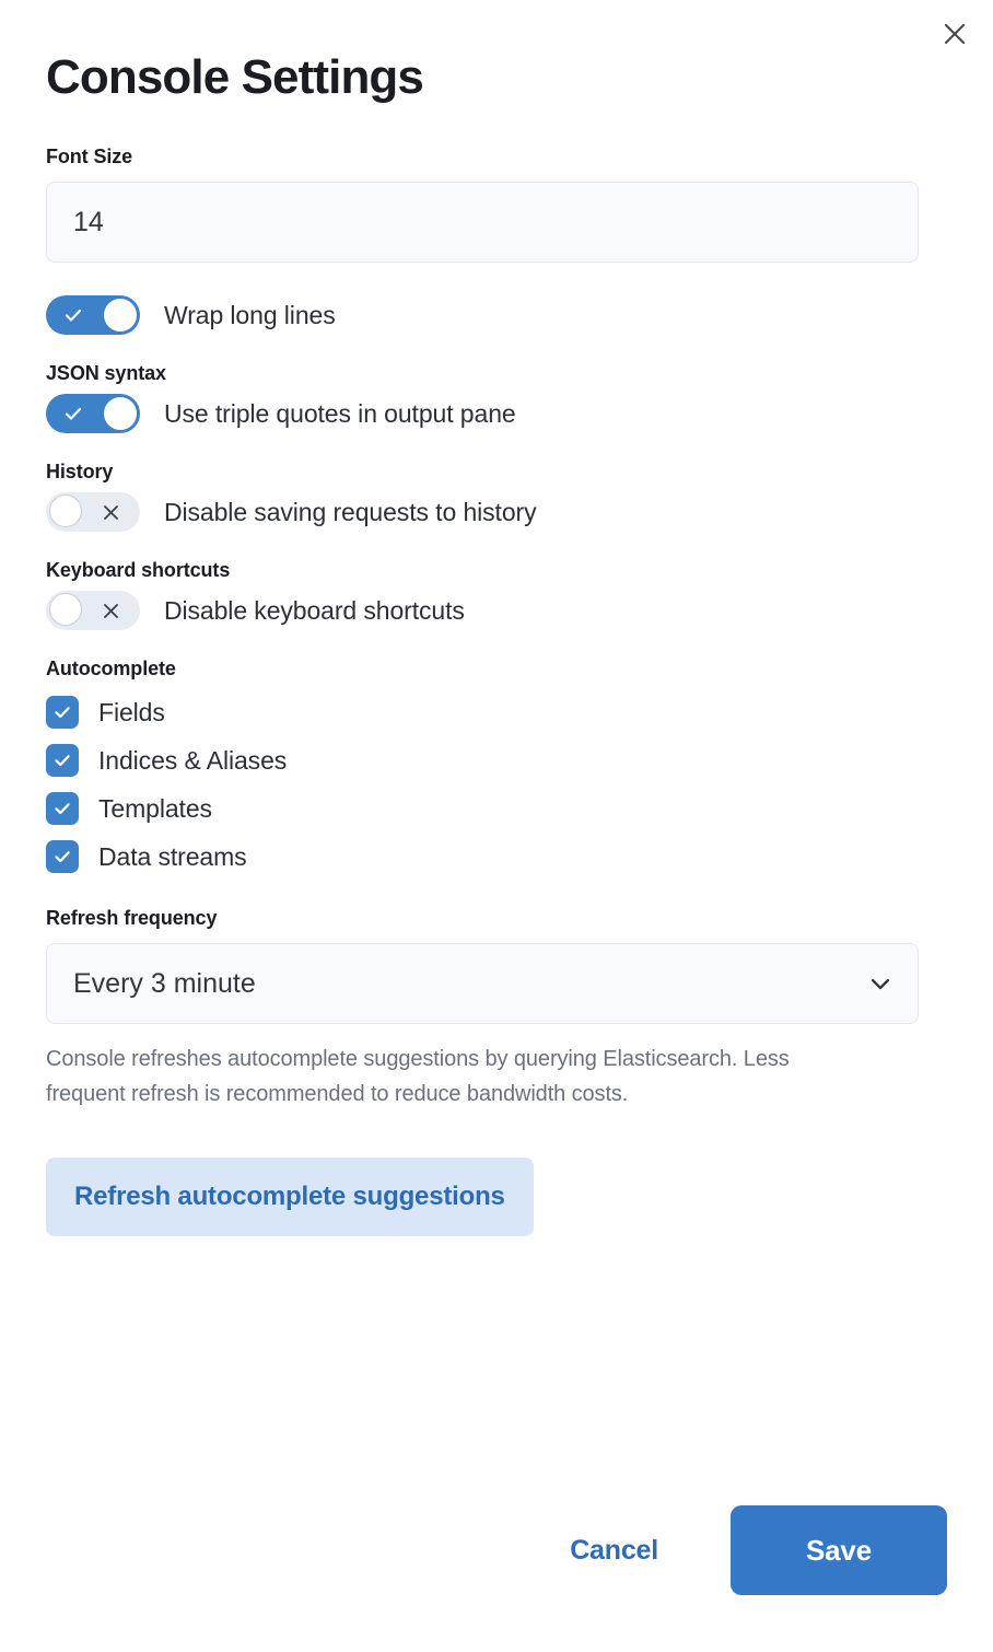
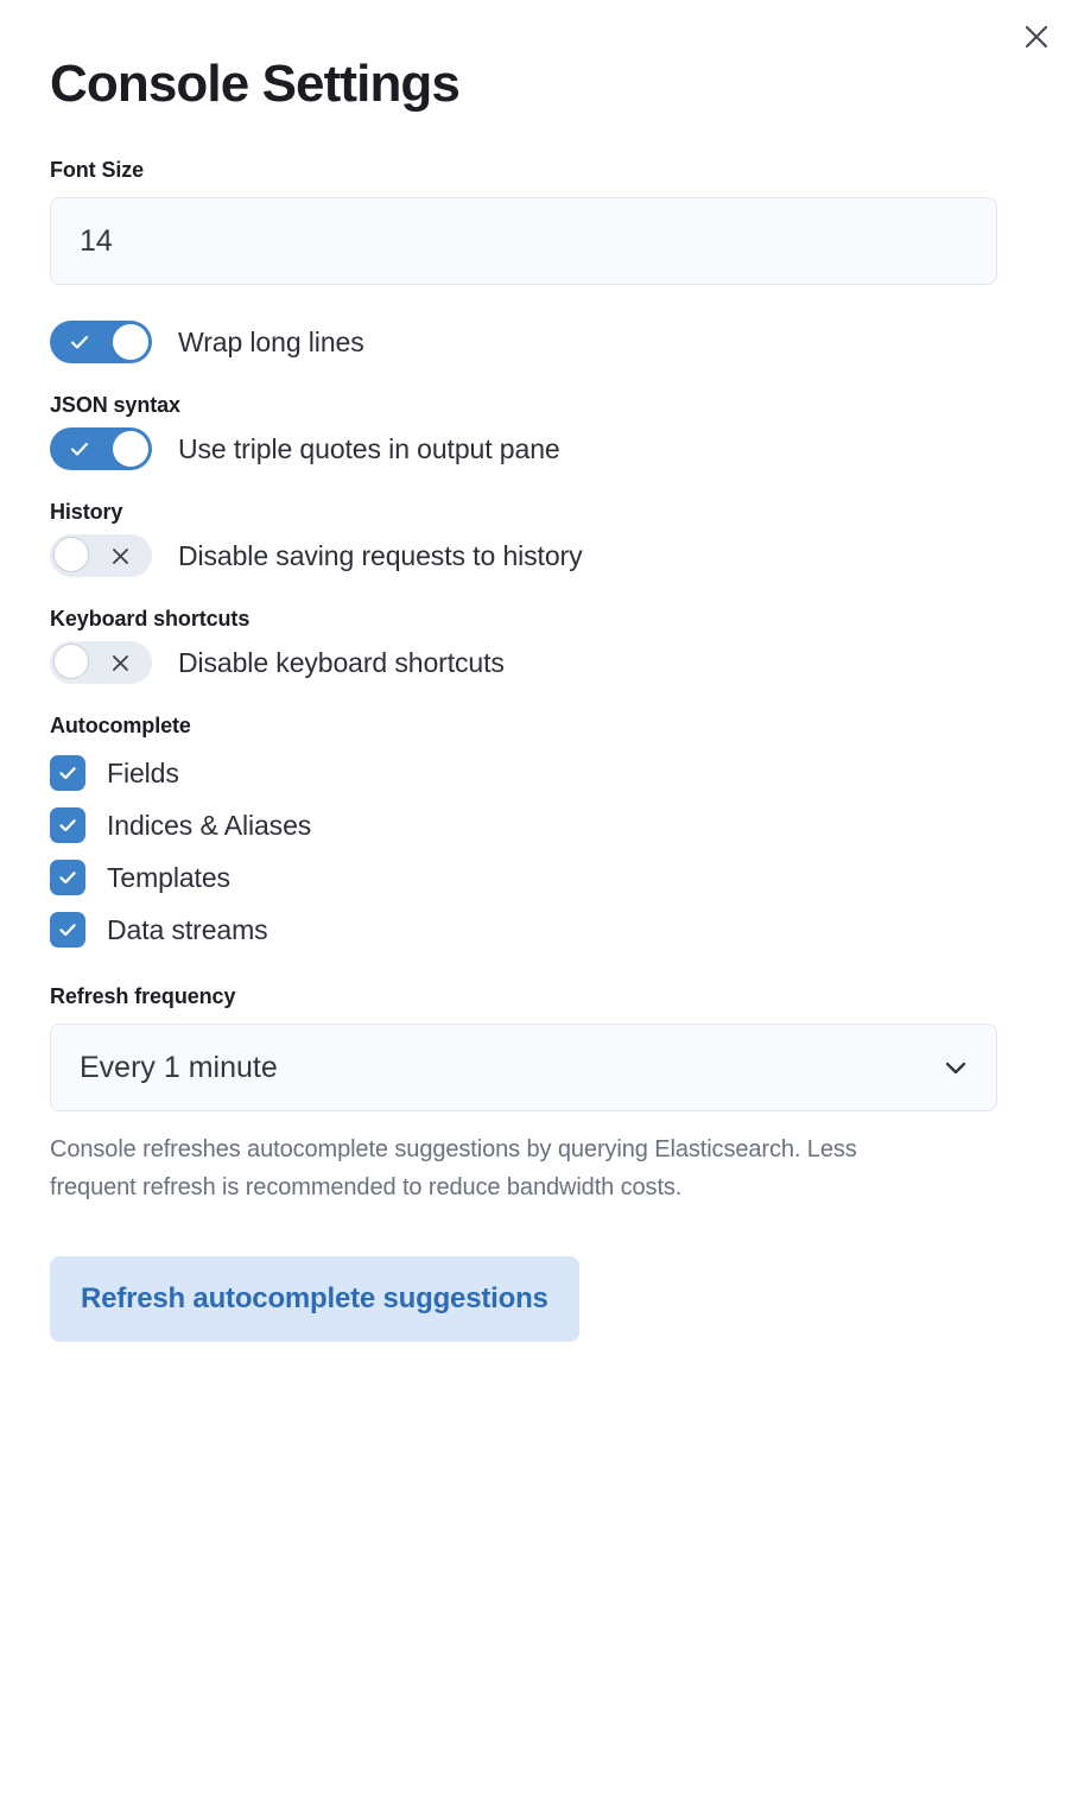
  Console Settings
  Font Size
  14
  Wrap long lines
  JSON syntax
  Use triple quotes in output pane
  History
  Disable saving requests to history
  Keyboard shortcuts
  Disable keyboard shortcuts
  Autocomplete
  Fields
  Indices & Aliases
  Templates
  Data streams
  Refresh frequency
- Every 3 minute
+ Every 1 minute
  Console refreshes autocomplete suggestions by querying Elasticsearch. Less frequent refresh is recommended to reduce bandwidth costs.
  Refresh autocomplete suggestions
- Cancel
- Save
